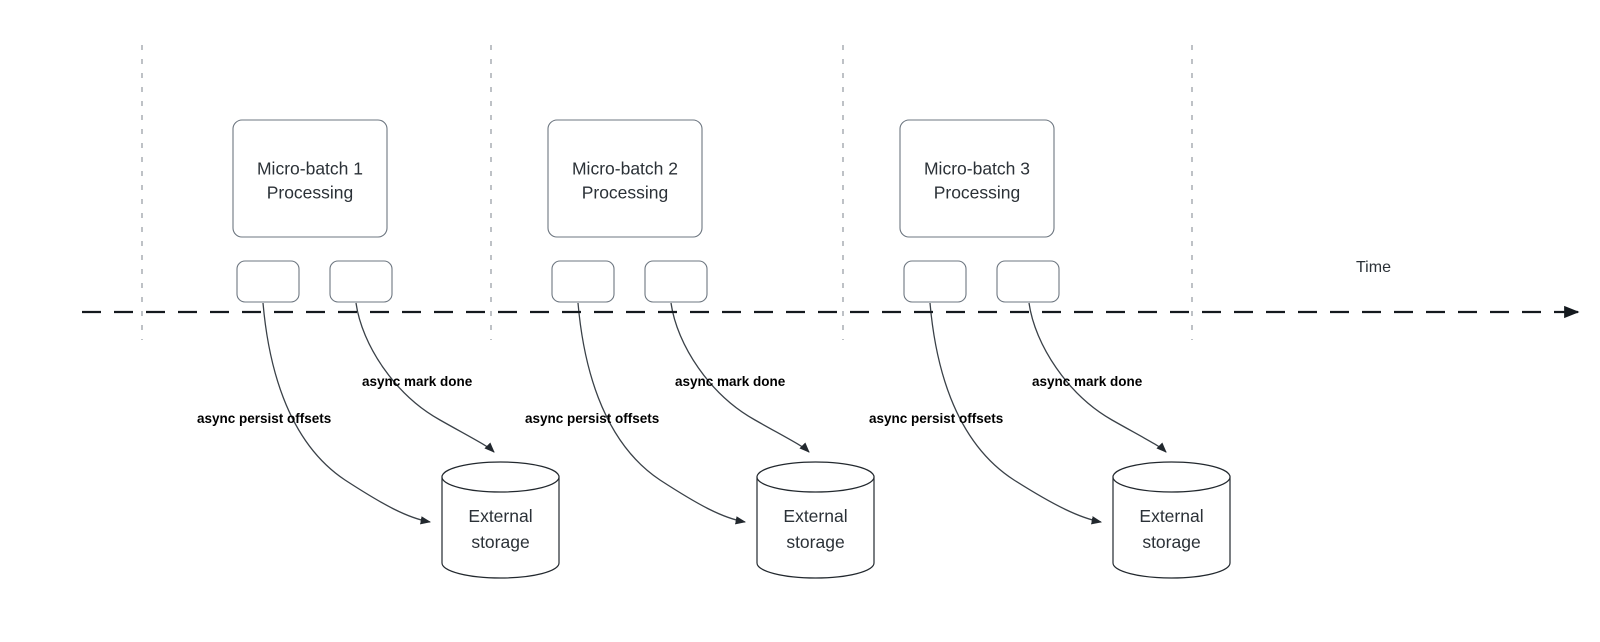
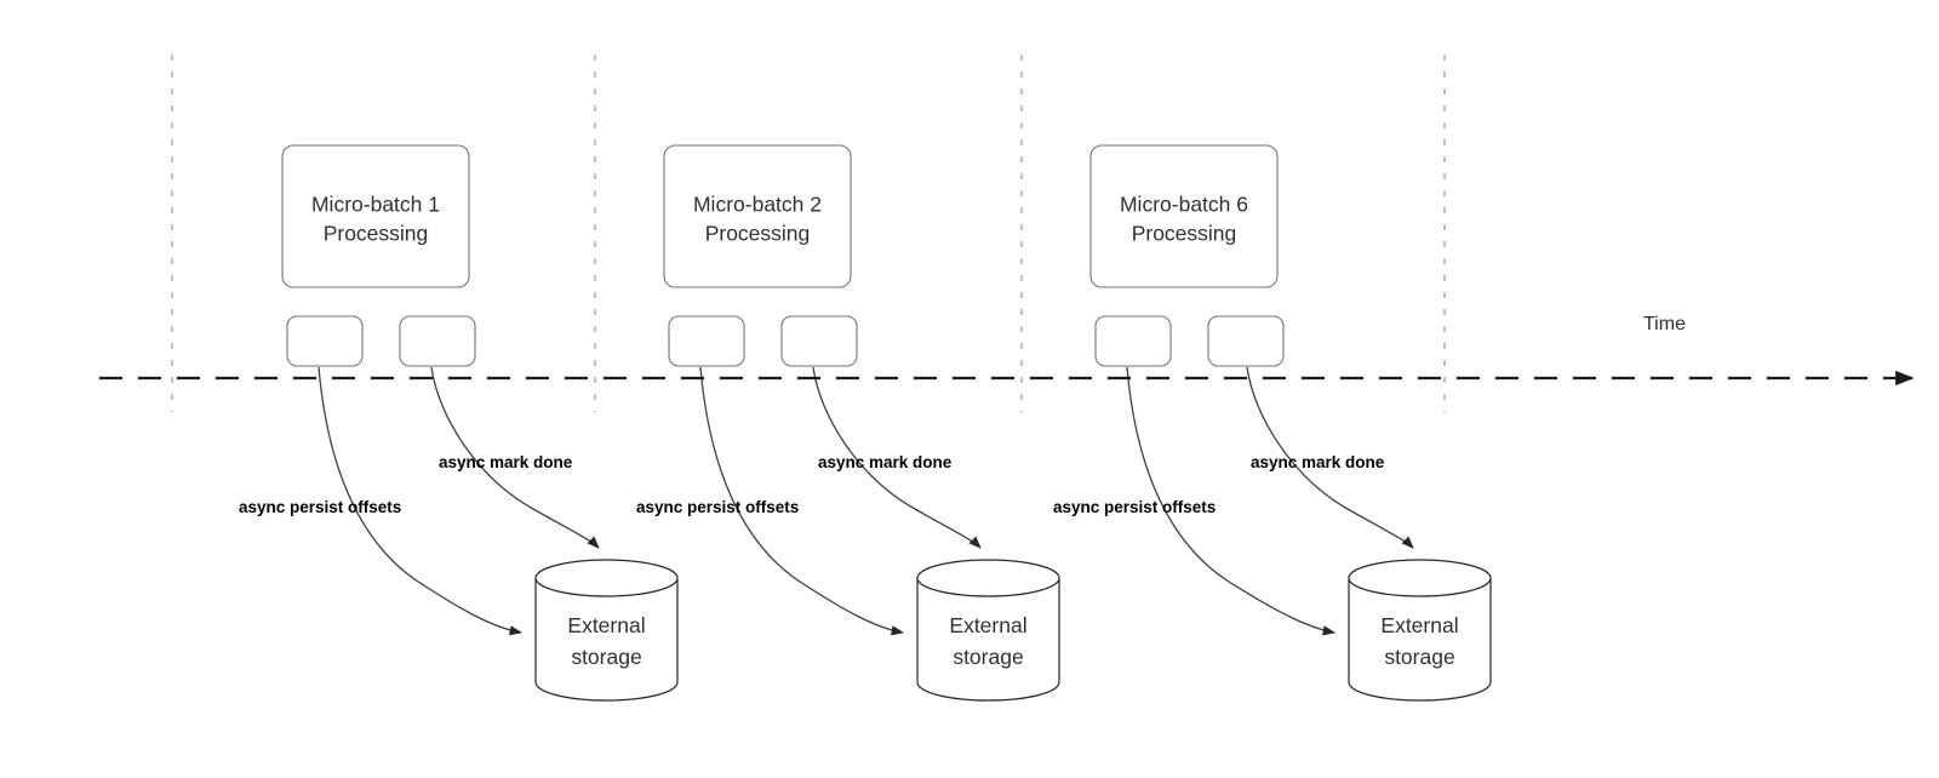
  Time
  Micro-batch 1
  Processing
  External
  storage
  Micro-batch 2
  Processing
  External
  storage
- Micro-batch 3
+ Micro-batch 6
  Processing
  External
  storage
  async persist offsets
  async mark done
  async persist offsets
  async mark done
  async persist offsets
  async mark done
